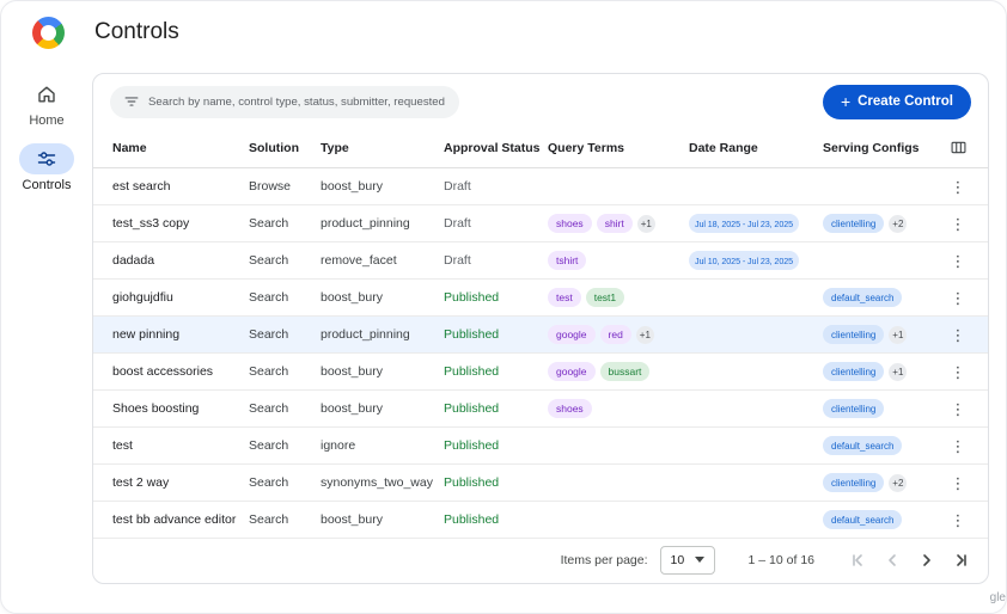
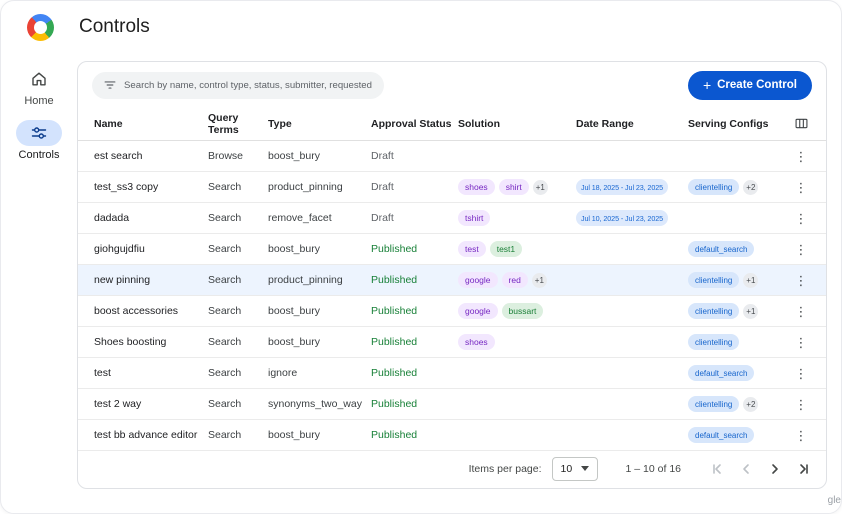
  Controls
  Home
  Controls
  Search by name, control type, status, submitter, requested
  +
  Create Control
  Name
- Solution
+ Query Terms
  Type
  Approval Status
- Query Terms
+ Solution
  Date Range
  Serving Configs
  est search
  Browse
  boost_bury
  Draft
  ⋮
  test_ss3 copy
  Search
  product_pinning
  Draft
  shoes
  shirt
  +1
  Jul 18, 2025 - Jul 23, 2025
  clientelling
  +2
  ⋮
  dadada
  Search
  remove_facet
  Draft
  tshirt
  Jul 10, 2025 - Jul 23, 2025
  ⋮
  giohgujdfiu
  Search
  boost_bury
  Published
  test
  test1
  default_search
  ⋮
  new pinning
  Search
  product_pinning
  Published
  google
  red
  +1
  clientelling
  +1
  ⋮
  boost accessories
  Search
  boost_bury
  Published
  google
  bussart
  clientelling
  +1
  ⋮
  Shoes boosting
  Search
  boost_bury
  Published
  shoes
  clientelling
  ⋮
  test
  Search
  ignore
  Published
  default_search
  ⋮
  test 2 way
  Search
  synonyms_two_way
  Published
  clientelling
  +2
  ⋮
  test bb advance editor
  Search
  boost_bury
  Published
  default_search
  ⋮
  Items per page:
  10
  1 – 10 of 16
  gle
